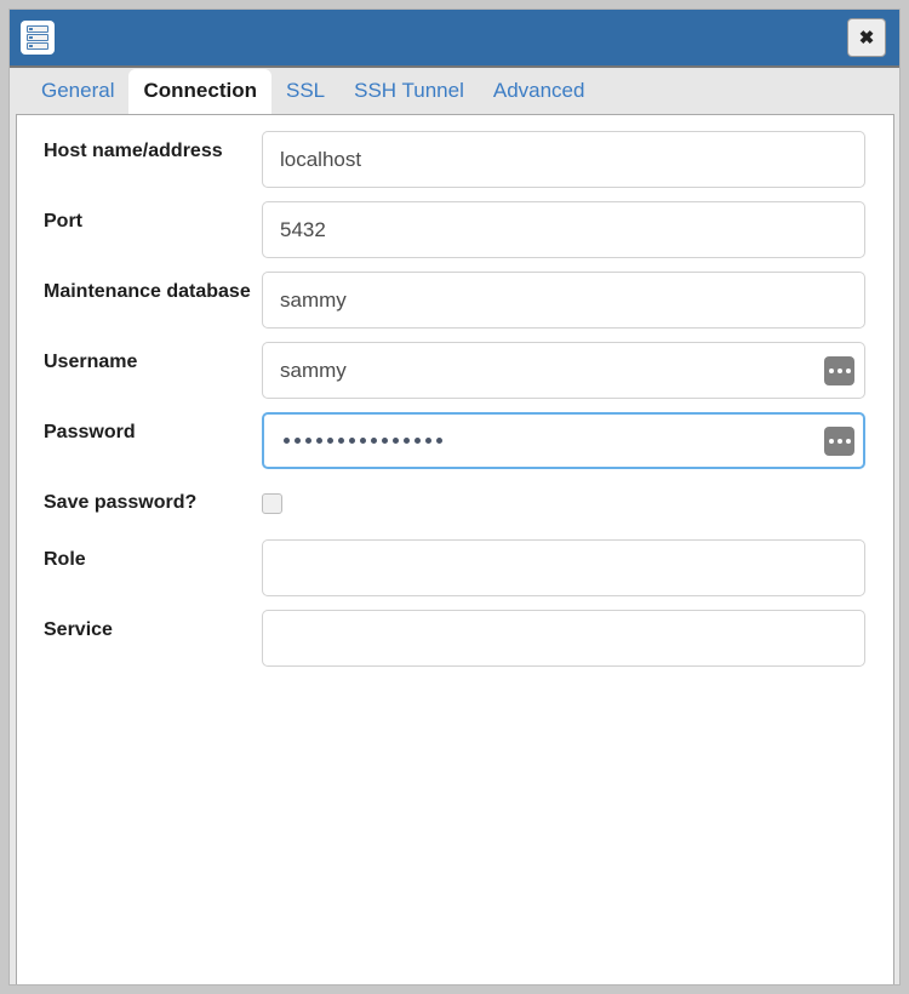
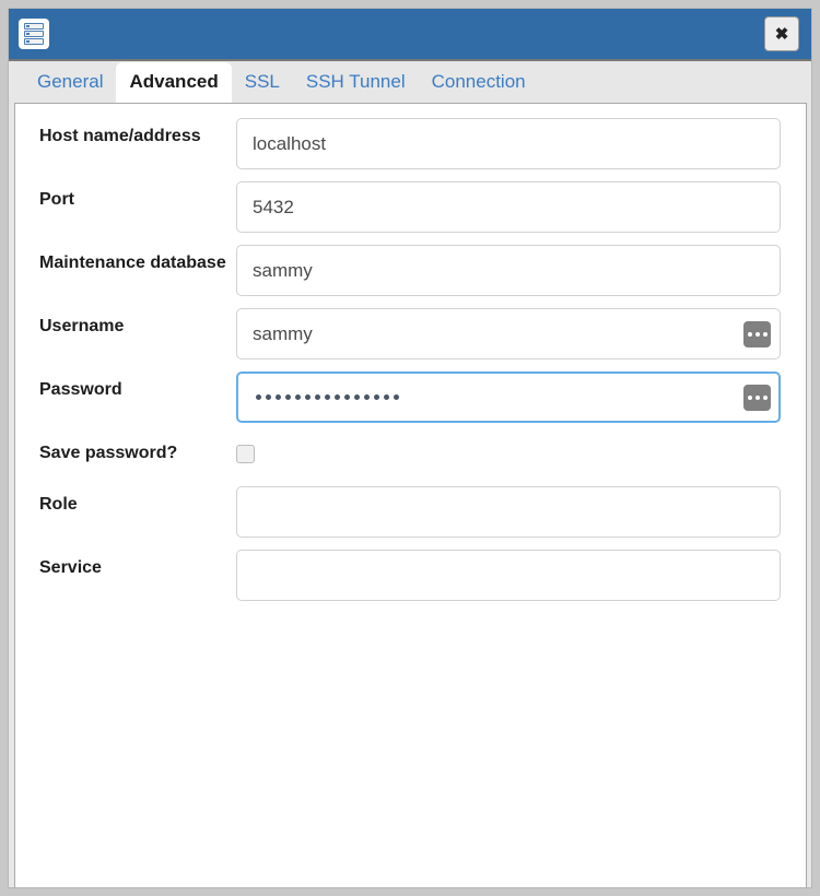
  ✖
  General
- Connection
+ Advanced
  SSL
  SSH Tunnel
- Advanced
+ Connection
  Host name/address
  localhost
  Port
  5432
  Maintenance database
  sammy
  Username
  sammy
  Password
  Save password?
  Role
  Service
